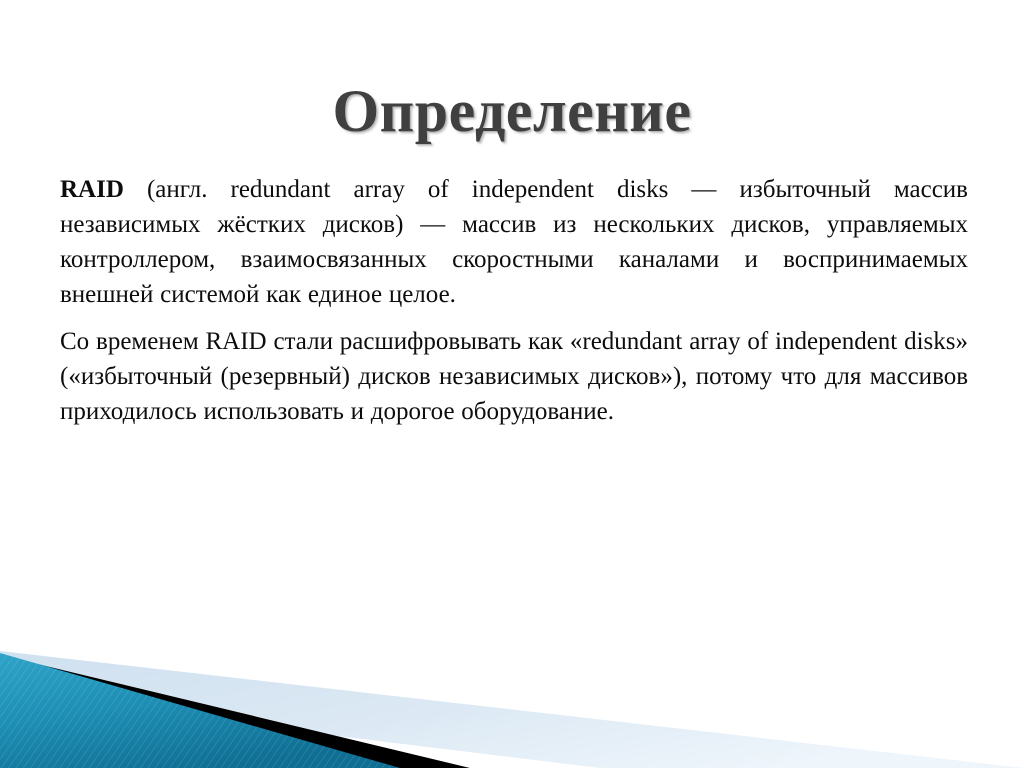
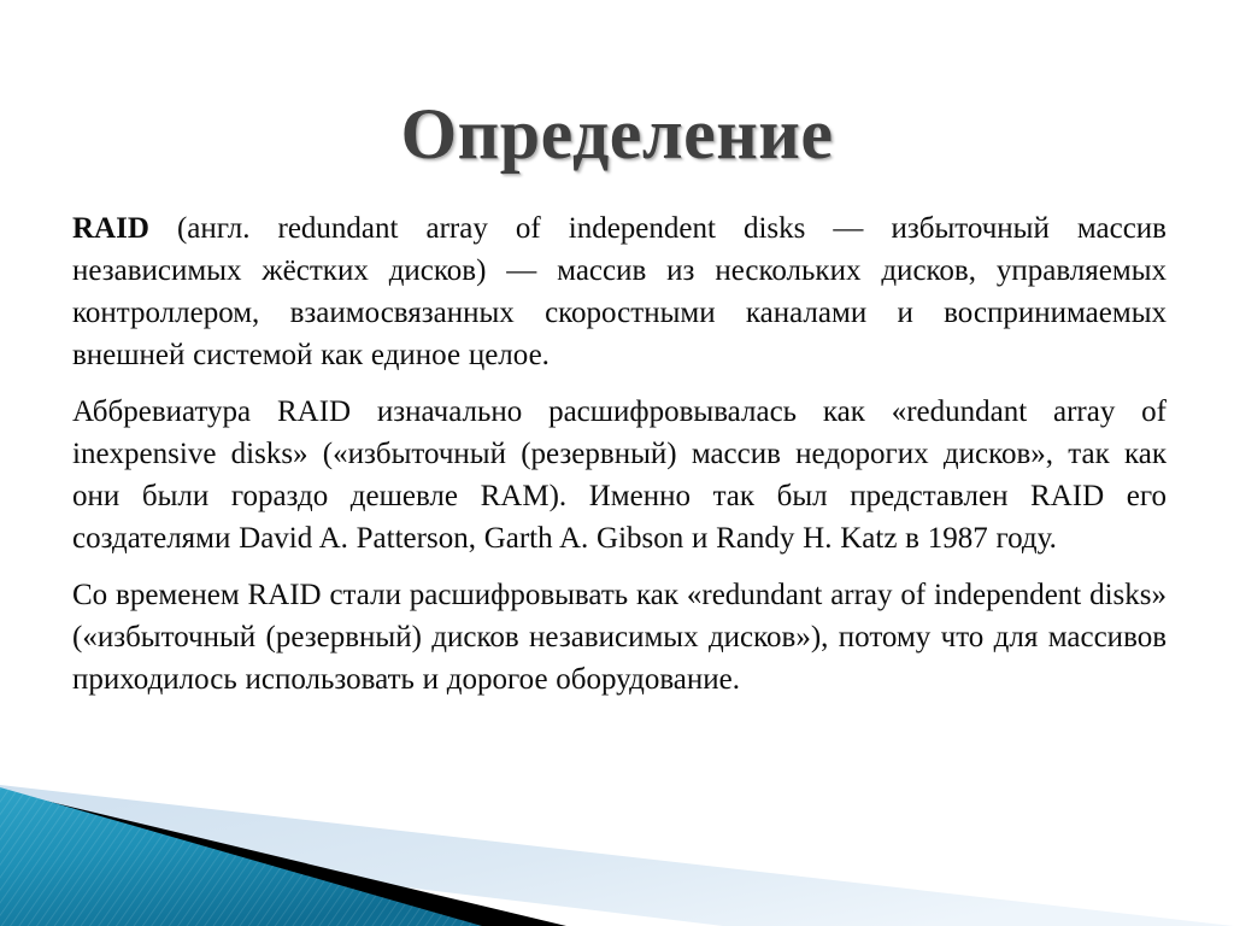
  Определение
  RAID (англ. redundant array of independent disks — избыточный массив независимых жёстких дисков) — массив из нескольких дисков, управляемых контроллером, взаимосвязанных скоростными каналами и воспринимаемых внешней системой как единое целое.
+ Аббревиатура RAID изначально расшифровывалась как «redundant array of inexpensive disks» («избыточный (резервный) массив недорогих дисков», так как они были гораздо дешевле RAM). Именно так был представлен RAID его создателями David A. Patterson, Garth A. Gibson и Randy H. Katz в 1987 году.
  Со временем RAID стали расшифровывать как «redundant array of independent disks» («избыточный (резервный) дисков независимых дисков»), потому что для массивов приходилось использовать и дорогое оборудование.
